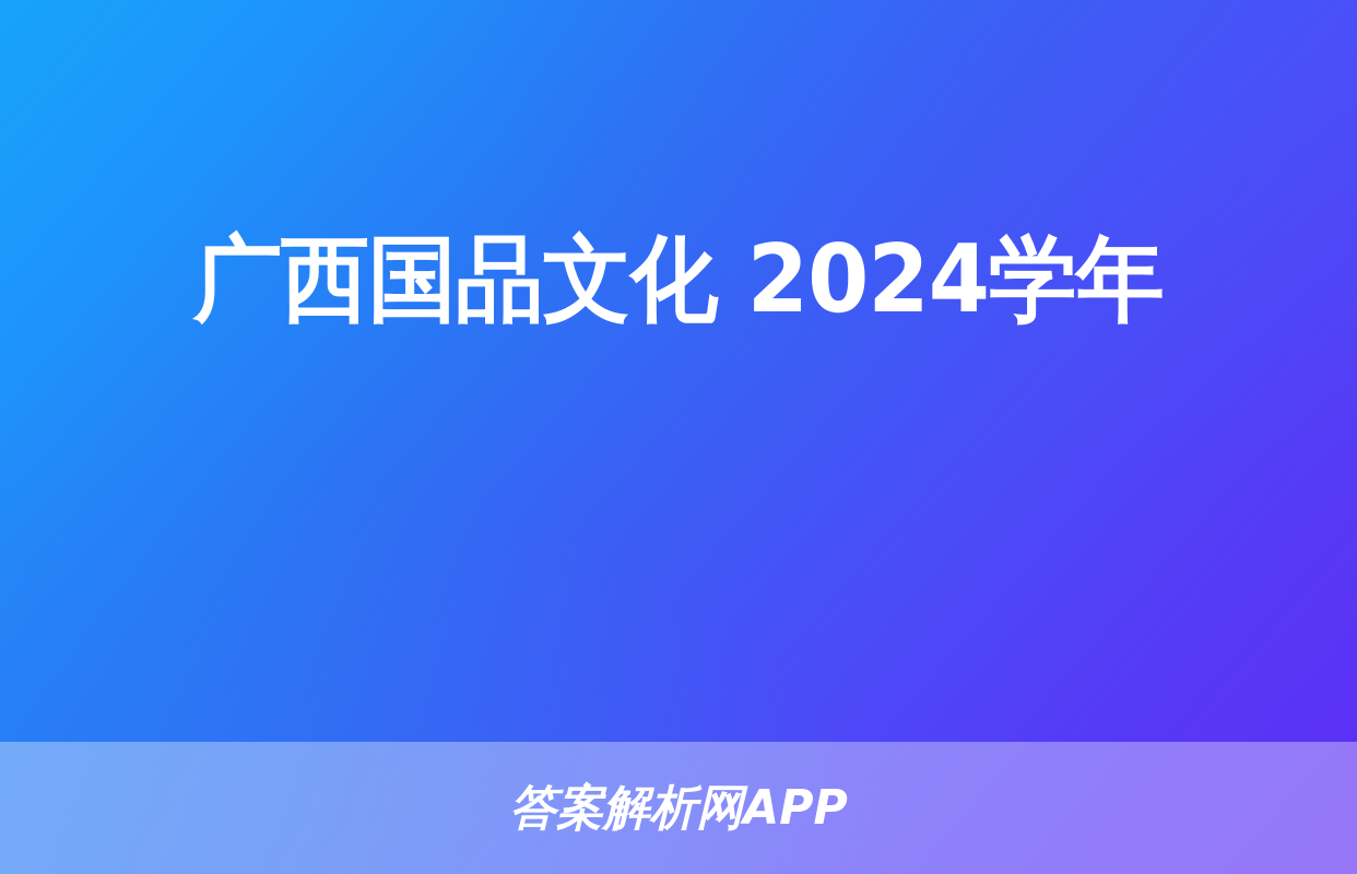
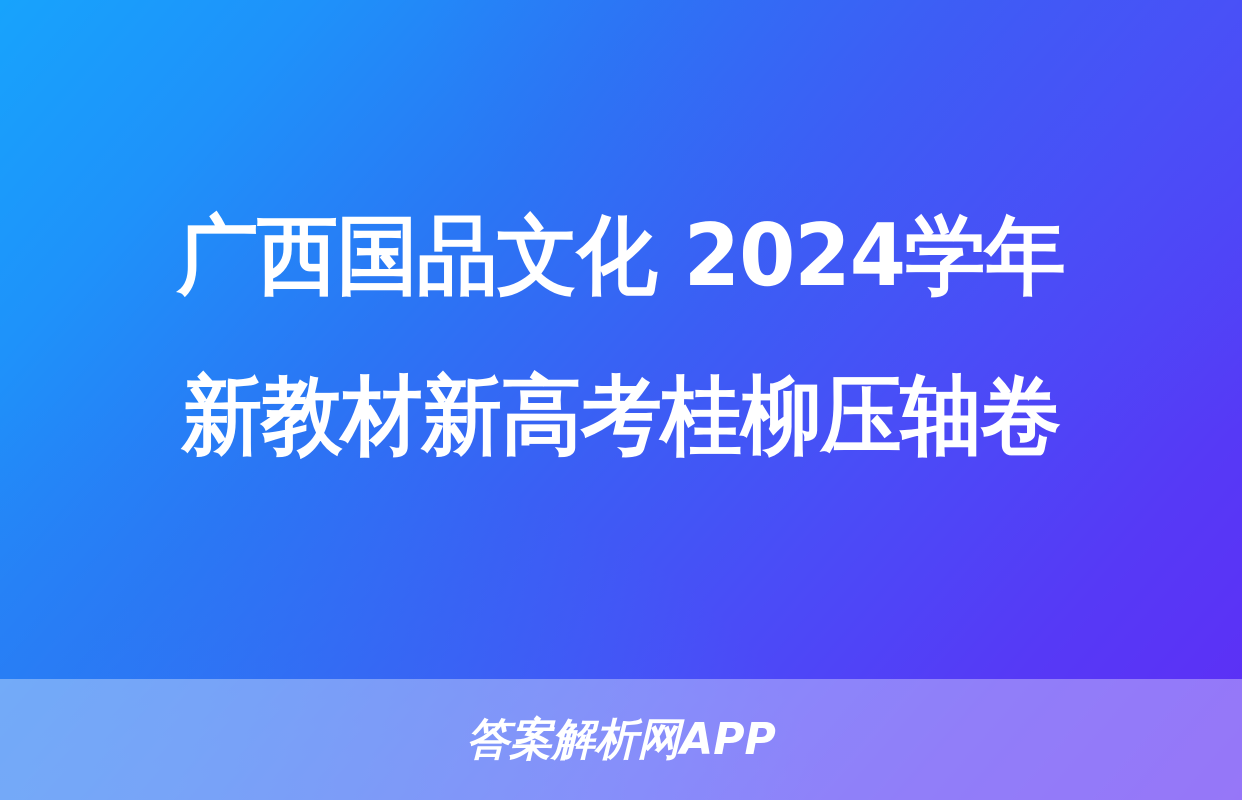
  广西国品文化 2024学年
+ 新教材新高考桂柳压轴卷
  答案解析网APP
